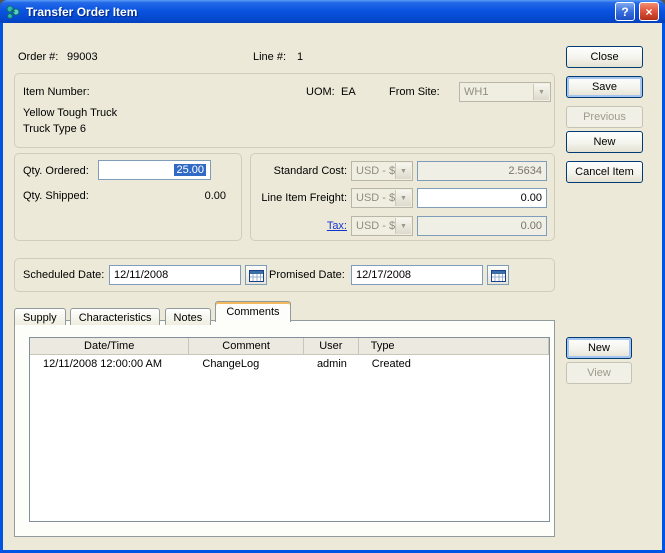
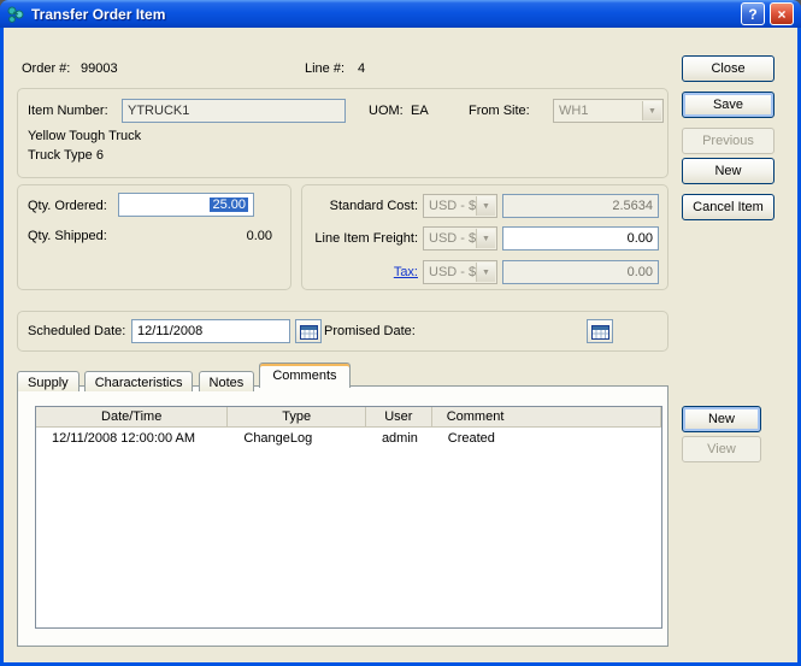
  Transfer Order Item
  ?
  ×
  Order #:
  99003
  Line #:
- 1
+ 4
  Item Number:
+ YTRUCK1
  UOM:
  EA
  From Site:
  WH1
  Yellow Tough Truck
  Truck Type 6
  Close
  Save
  Previous
  New
  Cancel Item
  Qty. Ordered:
  25.00
  Qty. Shipped:
  0.00
  Standard Cost:
  USD - $
  2.5634
  Line Item Freight:
  USD - $
  0.00
  Tax:
  USD - $
  0.00
  Scheduled Date:
  12/11/2008
  Promised Date:
- 12/17/2008
  Supply Characteristics Notes Comments
  Date/Time
- Comment
+ Type
  User
- Type
+ Comment
  12/11/2008 12:00:00 AM
  ChangeLog
  admin
  Created
  New
  View
